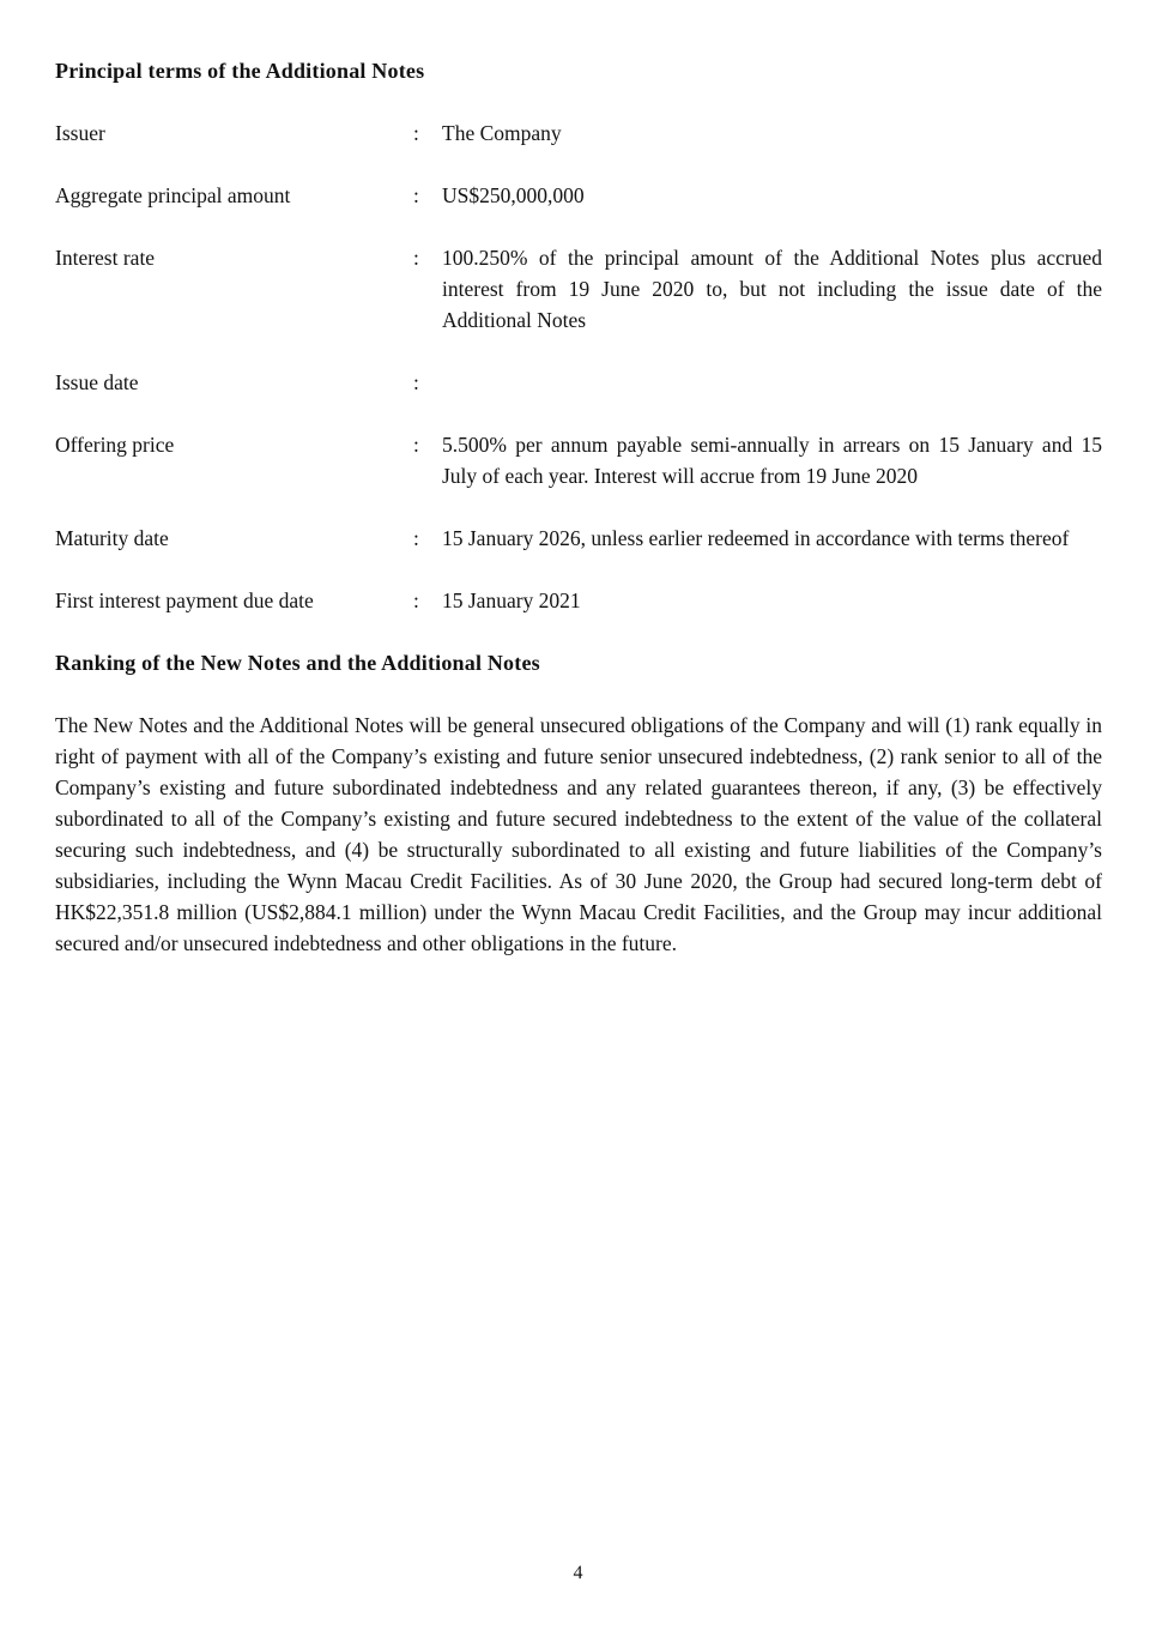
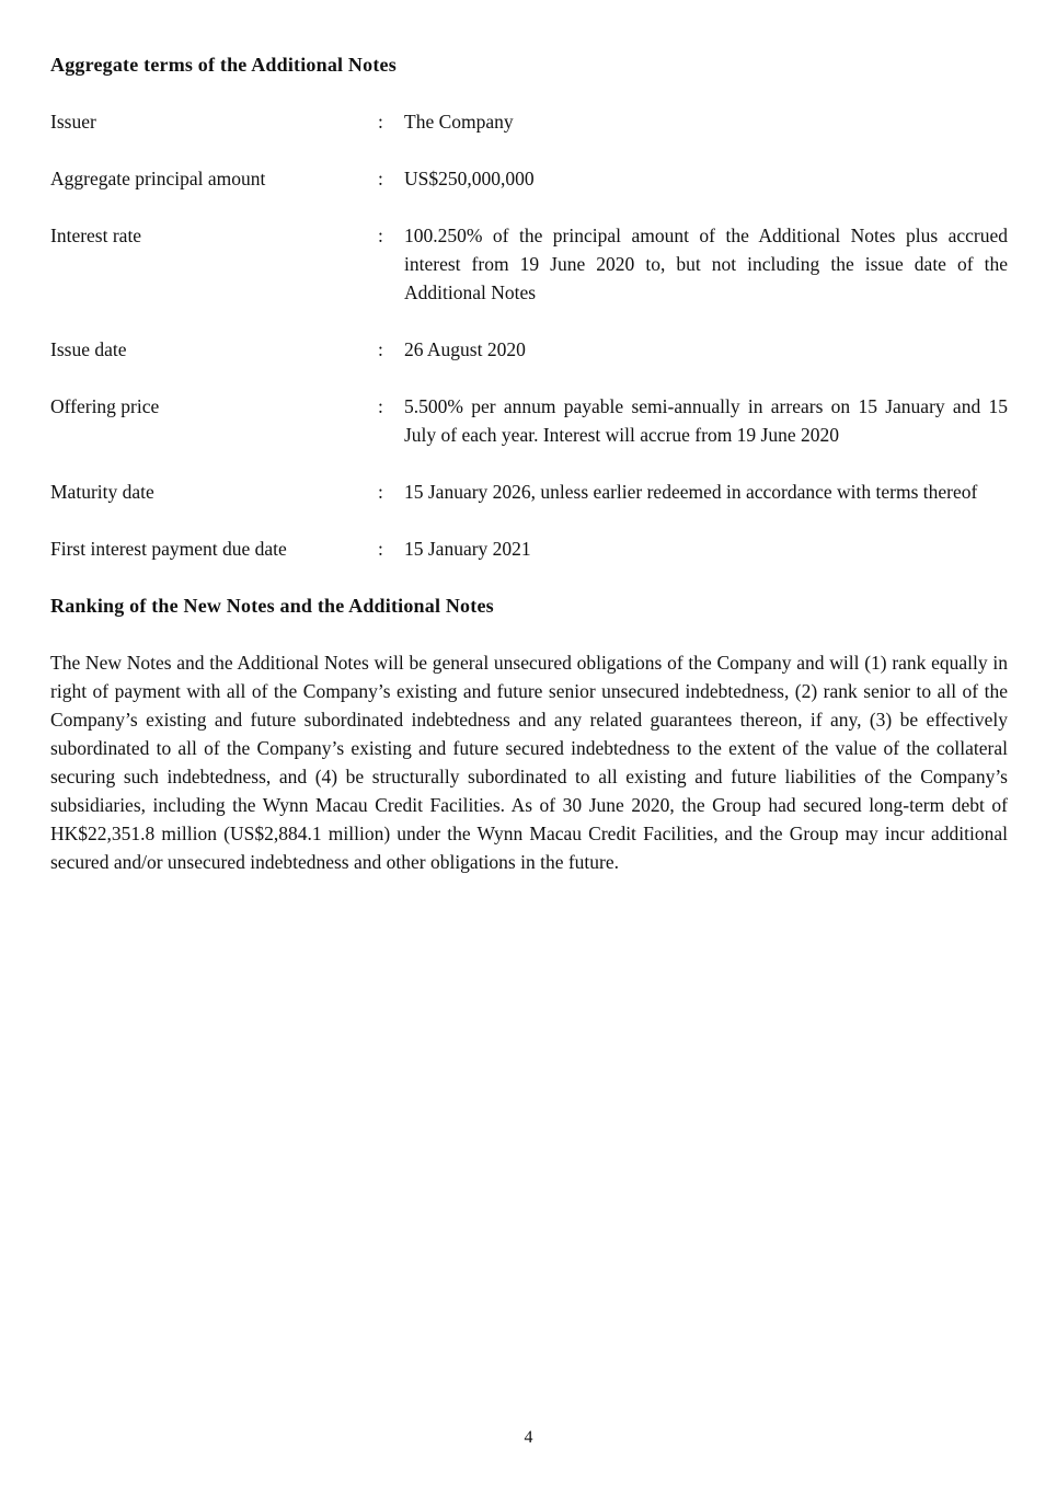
- Principal terms of the Additional Notes
+ Aggregate terms of the Additional Notes
  Issuer
  :
  The Company
  Aggregate principal amount
  :
  US$250,000,000
  Interest rate
  :
  100.250% of the principal amount of the Additional Notes plus accrued interest from 19 June 2020 to, but not including the issue date of the Additional Notes
  Issue date
  :
+ 26 August 2020
  Offering price
  :
  5.500% per annum payable semi-annually in arrears on 15 January and 15 July of each year. Interest will accrue from 19 June 2020
  Maturity date
  :
  15 January 2026, unless earlier redeemed in accordance with terms thereof
  First interest payment due date
  :
  15 January 2021
  Ranking of the New Notes and the Additional Notes
  The New Notes and the Additional Notes will be general unsecured obligations of the Company and will (1) rank equally in right of payment with all of the Company’s existing and future senior unsecured indebtedness, (2) rank senior to all of the Company’s existing and future subordinated indebtedness and any related guarantees thereon, if any, (3) be effectively subordinated to all of the Company’s existing and future secured indebtedness to the extent of the value of the collateral securing such indebtedness, and (4) be structurally subordinated to all existing and future liabilities of the Company’s subsidiaries, including the Wynn Macau Credit Facilities. As of 30 June 2020, the Group had secured long-term debt of HK$22,351.8 million (US$2,884.1 million) under the Wynn Macau Credit Facilities, and the Group may incur additional secured and/or unsecured indebtedness and other obligations in the future.
  4
